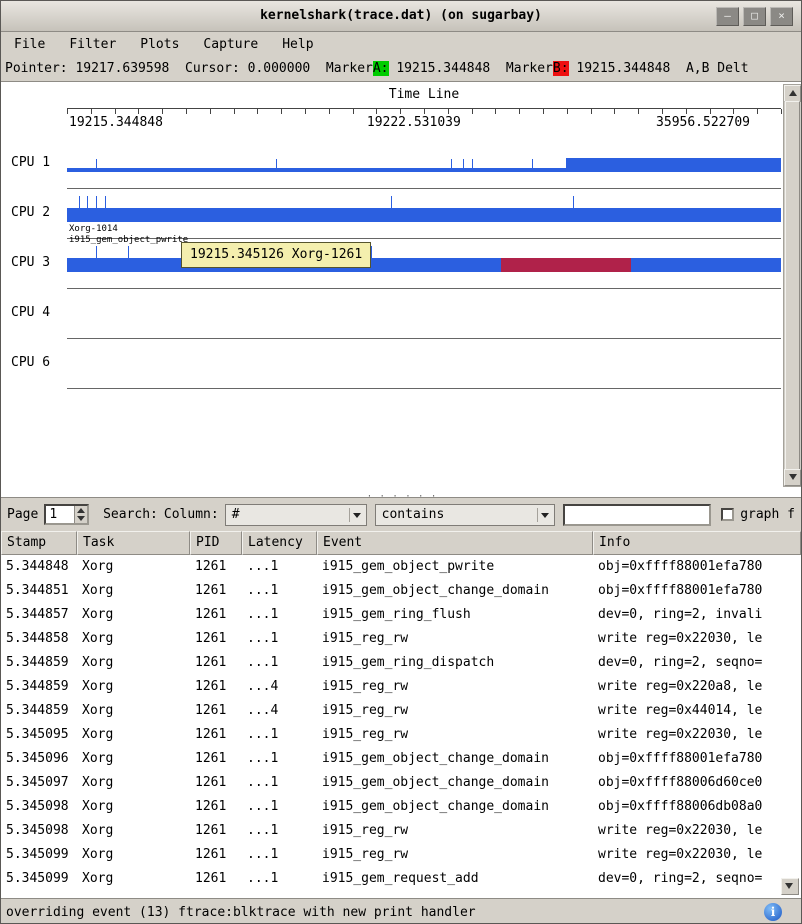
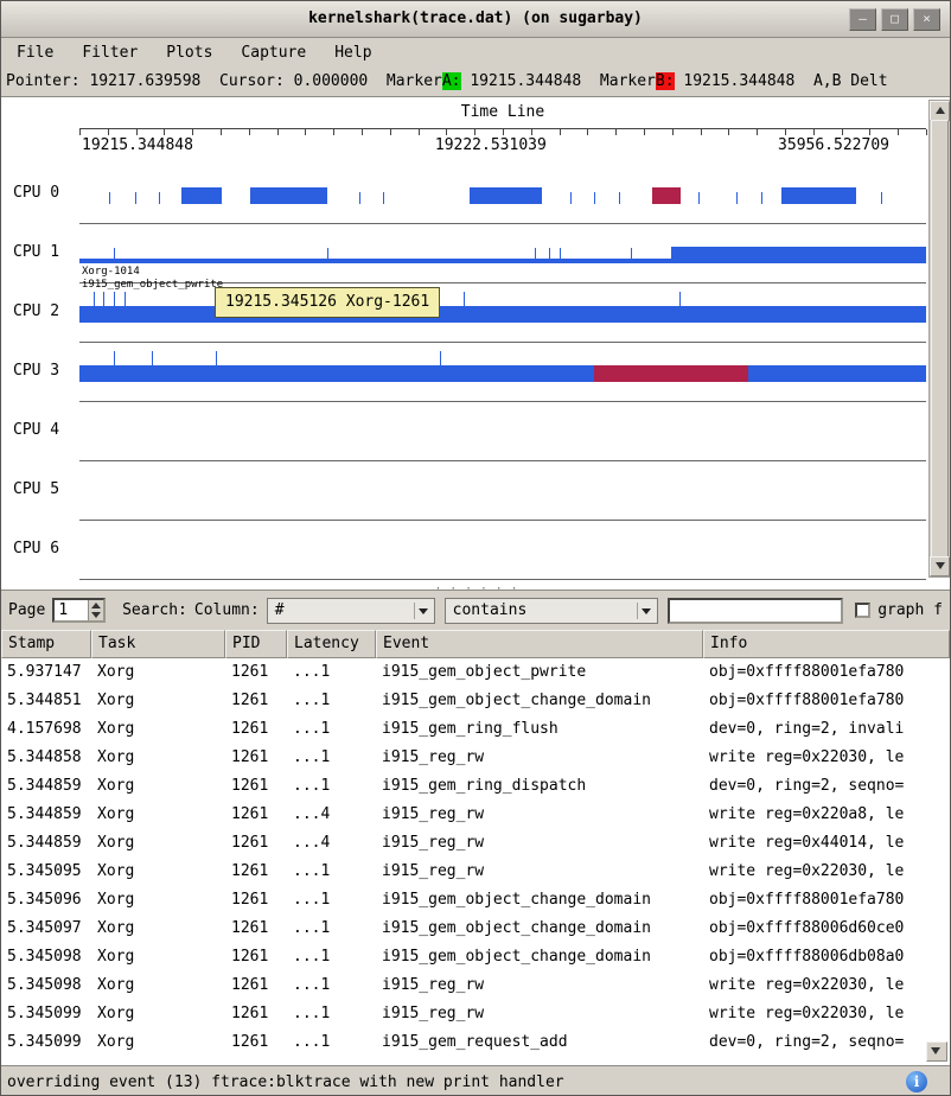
  kernelshark(trace.dat) (on sugarbay)
  –
  □
  ×
  File
  Filter
  Plots
  Capture
  Help
  Pointer: 19217.639598 Cursor: 0.000000 MarkerA: 19215.344848 MarkerB: 19215.344848 A,B Delt
  Time Line
  19215.344848
  19222.531039
  35956.522709
+ CPU 0
  CPU 1
  CPU 2
  CPU 3
  CPU 4
+ CPU 5
  CPU 6
  Xorg-1014
  i915_gem_object_pwrite
  19215.345126 Xorg-1261
  Page
  1
  Search:
  Column:
  #
  contains
  graph f
  Stamp
  Task
  PID
  Latency
  Event
  Info
- 5.344848
+ 5.937147
  Xorg
  1261
  ...1
  i915_gem_object_pwrite
  obj=0xffff88001efa780
  5.344851
  Xorg
  1261
  ...1
  i915_gem_object_change_domain
  obj=0xffff88001efa780
- 5.344857
+ 4.157698
  Xorg
  1261
  ...1
  i915_gem_ring_flush
  dev=0, ring=2, invali
  5.344858
  Xorg
  1261
  ...1
  i915_reg_rw
  write reg=0x22030, le
  5.344859
  Xorg
  1261
  ...1
  i915_gem_ring_dispatch
  dev=0, ring=2, seqno=
  5.344859
  Xorg
  1261
  ...4
  i915_reg_rw
  write reg=0x220a8, le
  5.344859
  Xorg
  1261
  ...4
  i915_reg_rw
  write reg=0x44014, le
  5.345095
  Xorg
  1261
  ...1
  i915_reg_rw
  write reg=0x22030, le
  5.345096
  Xorg
  1261
  ...1
  i915_gem_object_change_domain
  obj=0xffff88001efa780
  5.345097
  Xorg
  1261
  ...1
  i915_gem_object_change_domain
  obj=0xffff88006d60ce0
  5.345098
  Xorg
  1261
  ...1
  i915_gem_object_change_domain
  obj=0xffff88006db08a0
  5.345098
  Xorg
  1261
  ...1
  i915_reg_rw
  write reg=0x22030, le
  5.345099
  Xorg
  1261
  ...1
  i915_reg_rw
  write reg=0x22030, le
  5.345099
  Xorg
  1261
  ...1
  i915_gem_request_add
  dev=0, ring=2, seqno=
  overriding event (13) ftrace:blktrace with new print handler
  i
